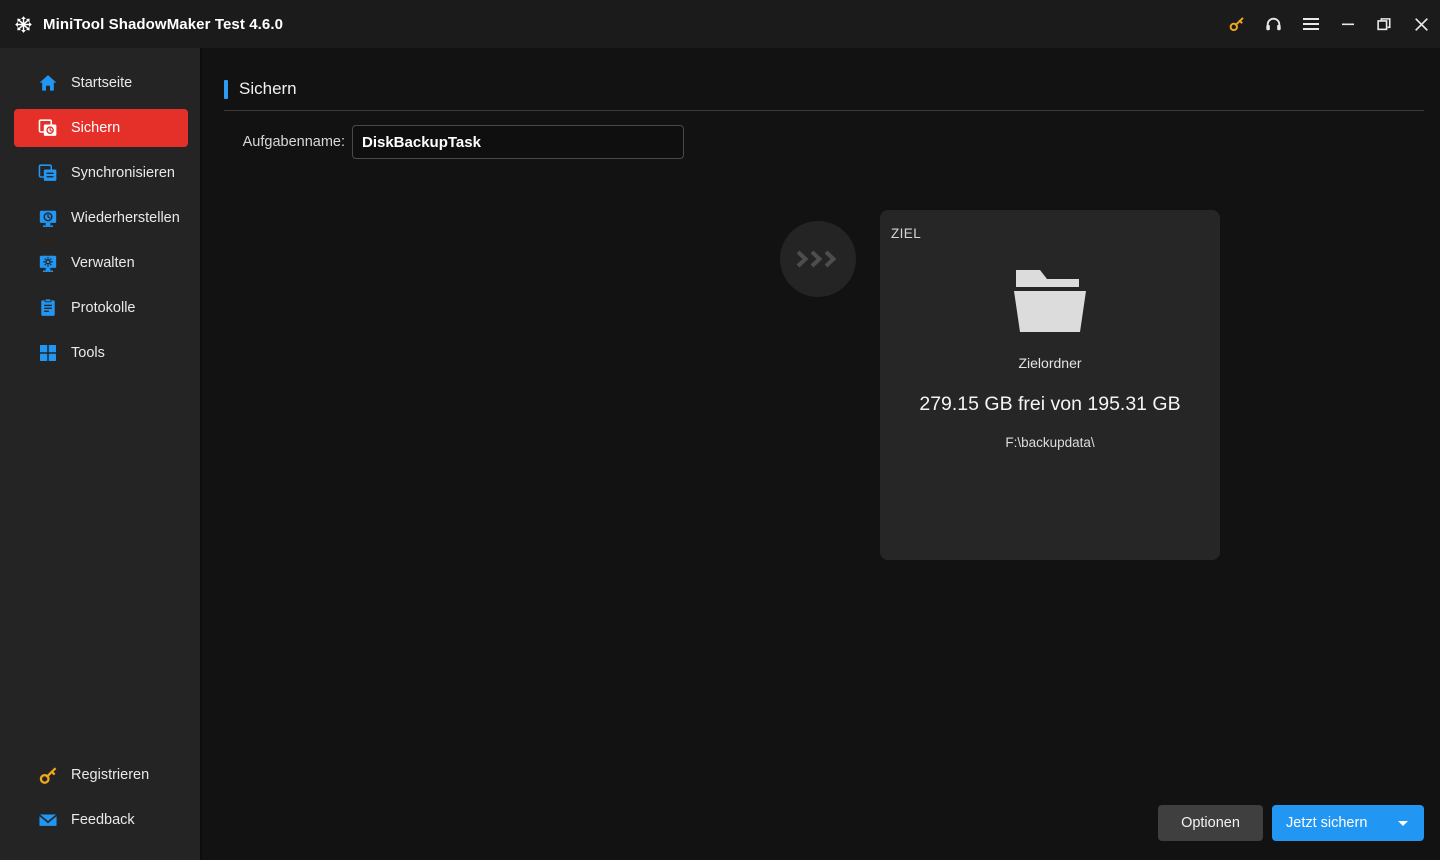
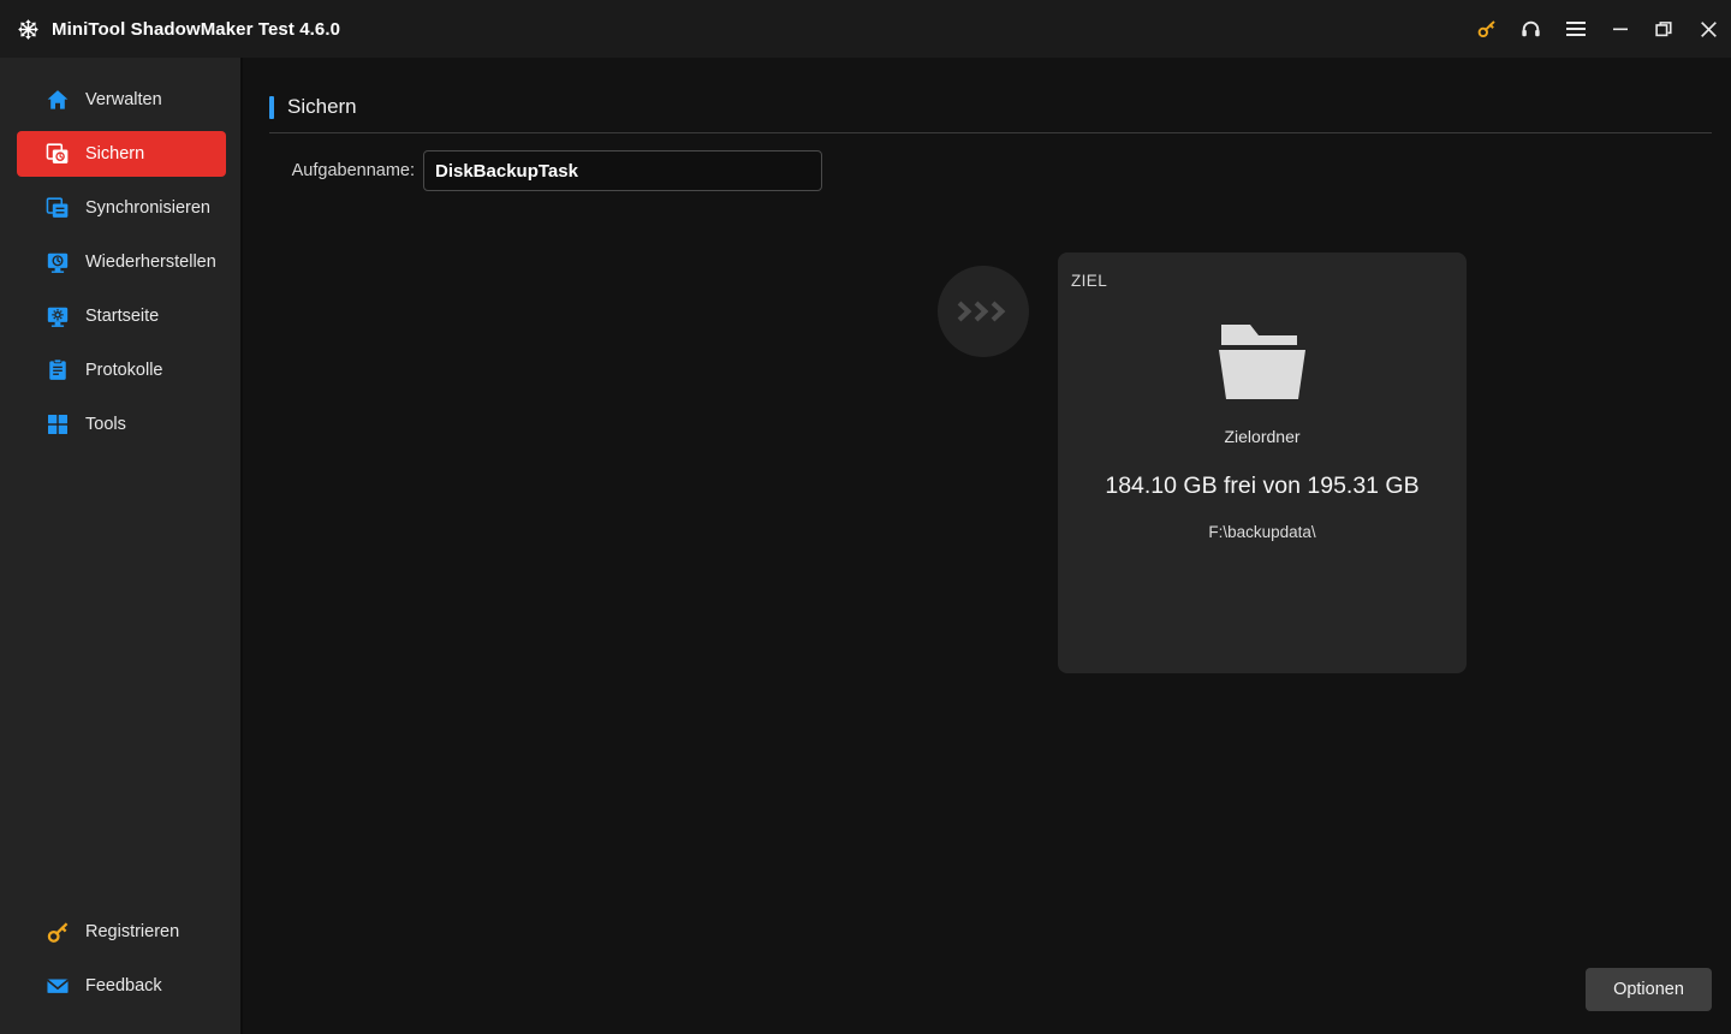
  MiniTool ShadowMaker Test 4.6.0
- Startseite
+ Verwalten
  Sichern
  Synchronisieren
  Wiederherstellen
- Verwalten
+ Startseite
  Protokolle
  Tools
  Registrieren
  Feedback
  Sichern
  Aufgabenname:
  DiskBackupTask
  ZIEL
  Zielordner
- 279.15 GB frei von 195.31 GB
+ 184.10 GB frei von 195.31 GB
  F:\backupdata\
  Optionen
- Jetzt sichern
